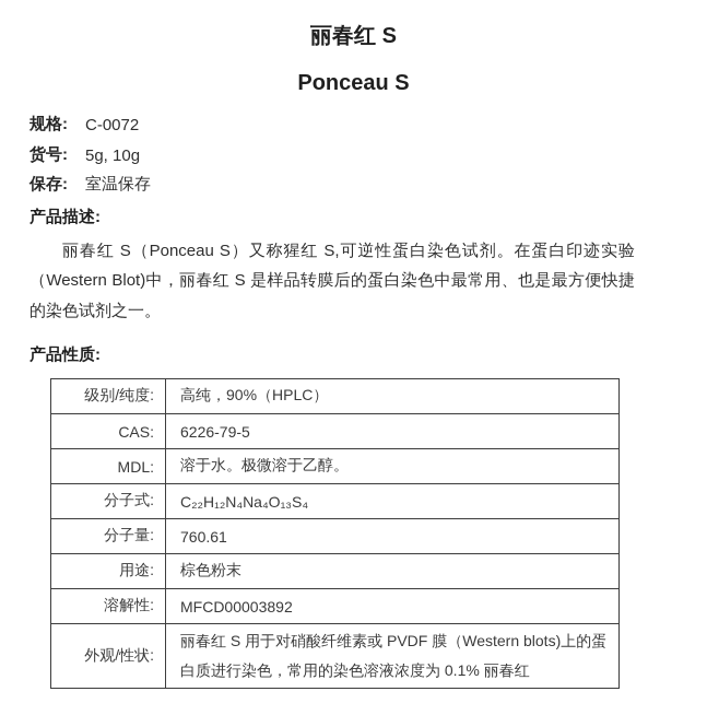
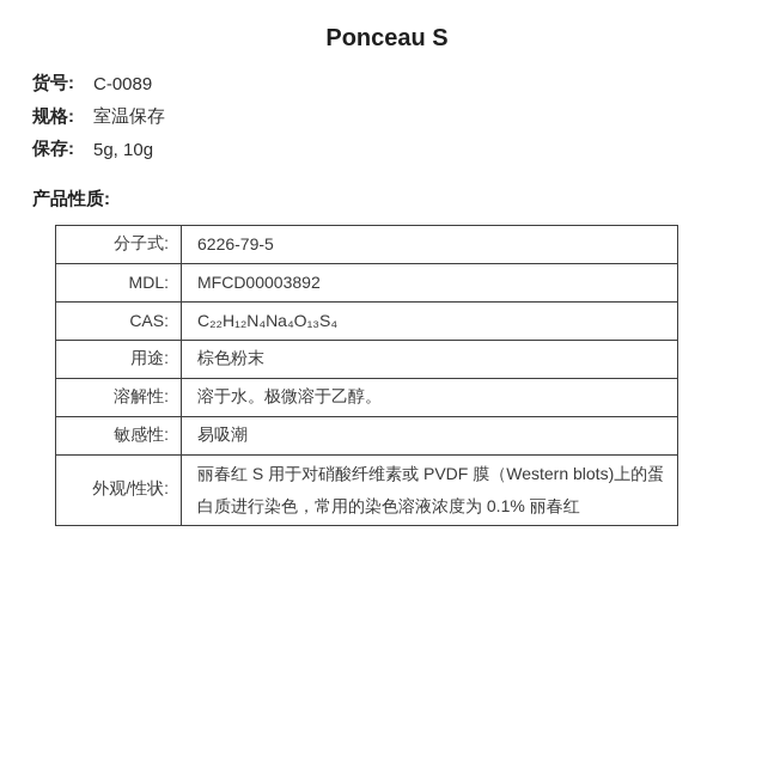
- 丽春红 S
  Ponceau S
- 规格:
+ 货号:
- C-0072
+ C-0089
- 货号:
+ 规格:
- 5g, 10g
+ 室温保存
  保存:
- 室温保存
+ 5g, 10g
- 产品描述:
- 丽春红 S（Ponceau S）又称猩红 S,可逆性蛋白染色试剂。在蛋白印迹实验（Western Blot)中，丽春红 S 是样品转膜后的蛋白染色中最常用、也是最方便快捷的染色试剂之一。
  产品性质:
- 级别/纯度:	高纯，90%（HPLC）
- CAS:	6226-79-5
+ 分子式:	6226-79-5
- MDL:	溶于水。极微溶于乙醇。
+ MDL:	MFCD00003892
- 分子式:	C₂₂H₁₂N₄Na₄O₁₃S₄
+ CAS:	C₂₂H₁₂N₄Na₄O₁₃S₄
- 分子量:	760.61
  用途:	棕色粉末
- 溶解性:	MFCD00003892
+ 溶解性:	溶于水。极微溶于乙醇。
+ 敏感性:	易吸潮
  外观/性状:	丽春红 S 用于对硝酸纤维素或 PVDF 膜（Western blots)上的蛋白质进行染色，常用的染色溶液浓度为 0.1% 丽春红
